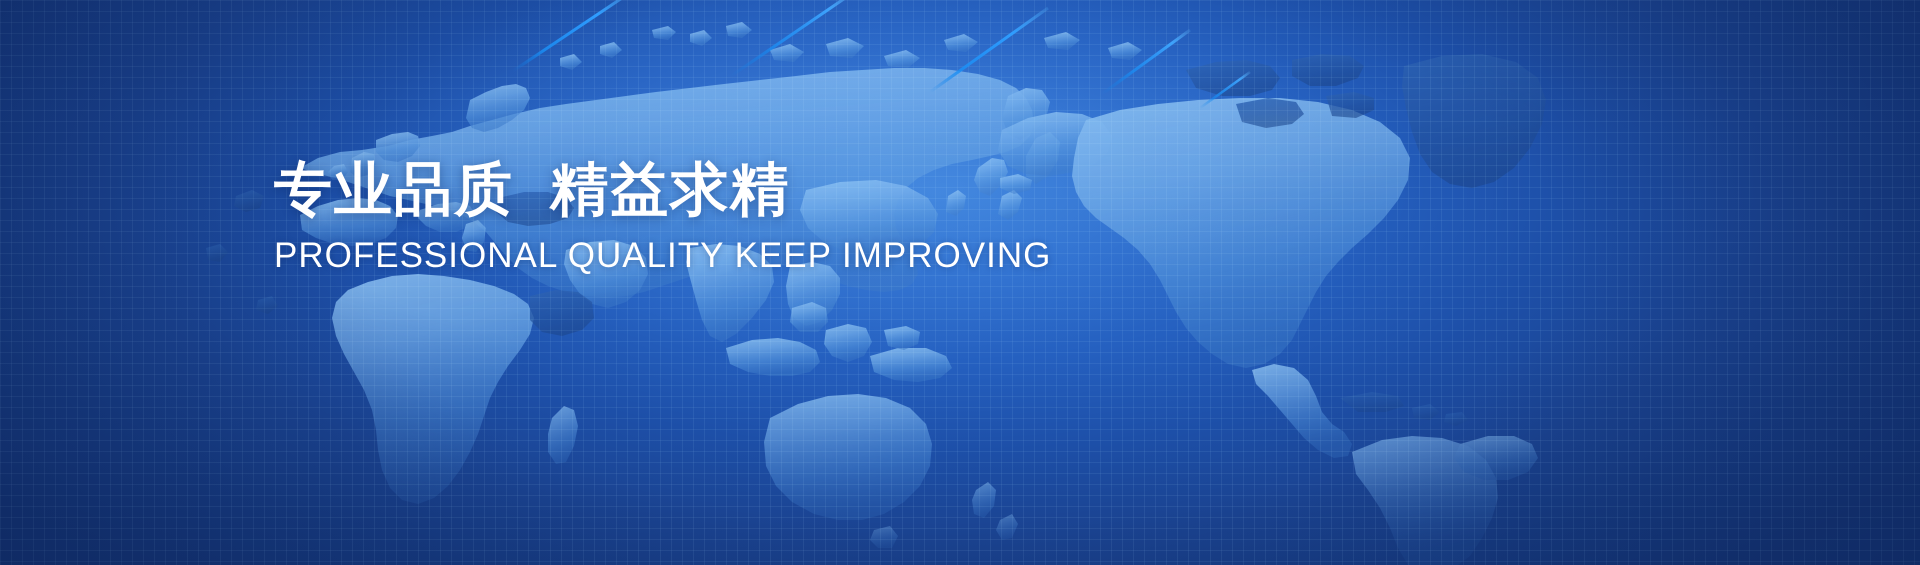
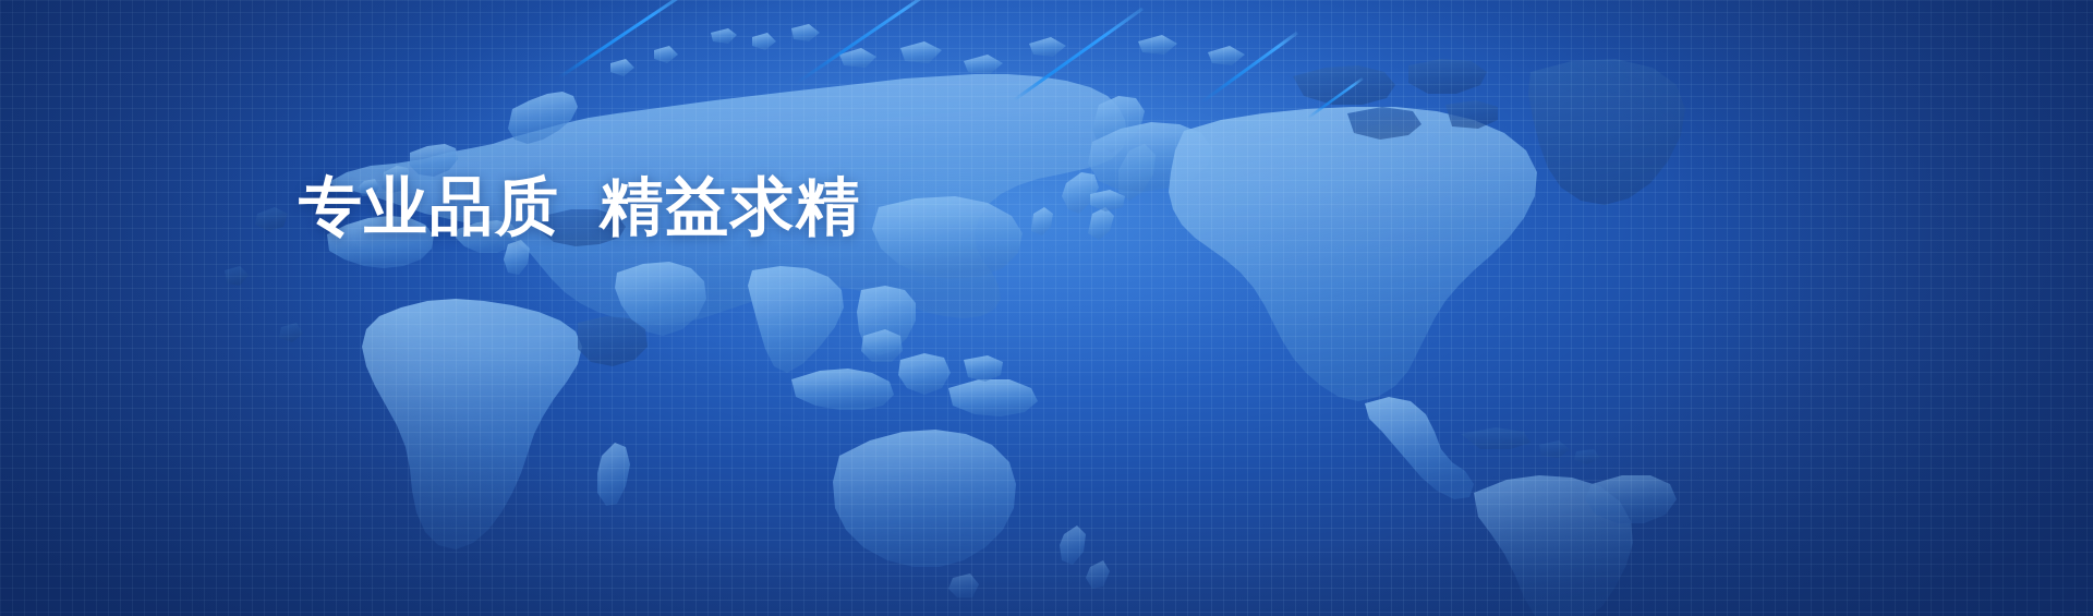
  专业品质 精益求精
- PROFESSIONAL QUALITY KEEP IMPROVING
